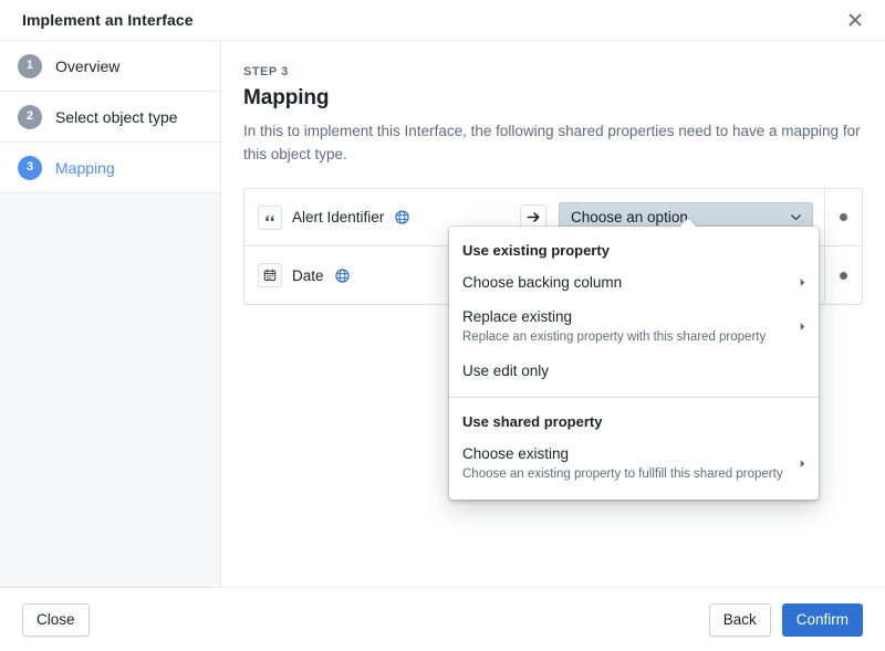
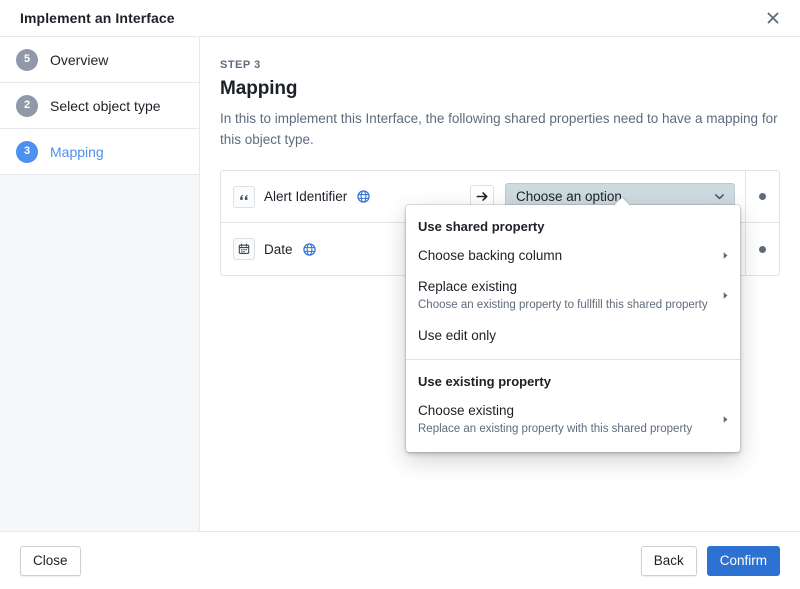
  Implement an Interface
- 1
+ 5
  Overview
  2
  Select object type
  3
  Mapping
  STEP 3
  Mapping
  In this to implement this Interface, the following shared properties need to have a mapping for this object type.
  Alert Identifier
  Choose an optio
  Date
- Use existing property
+ Use shared property
  Choose backing column
  Replace existing
- Replace an existing property with this shared property
+ Choose an existing property to fullfill this shared property
  Use edit only
- Use shared property
+ Use existing property
  Choose existing
- Choose an existing property to fullfill this shared property
+ Replace an existing property with this shared property
  Close
  Back
  Confirm
